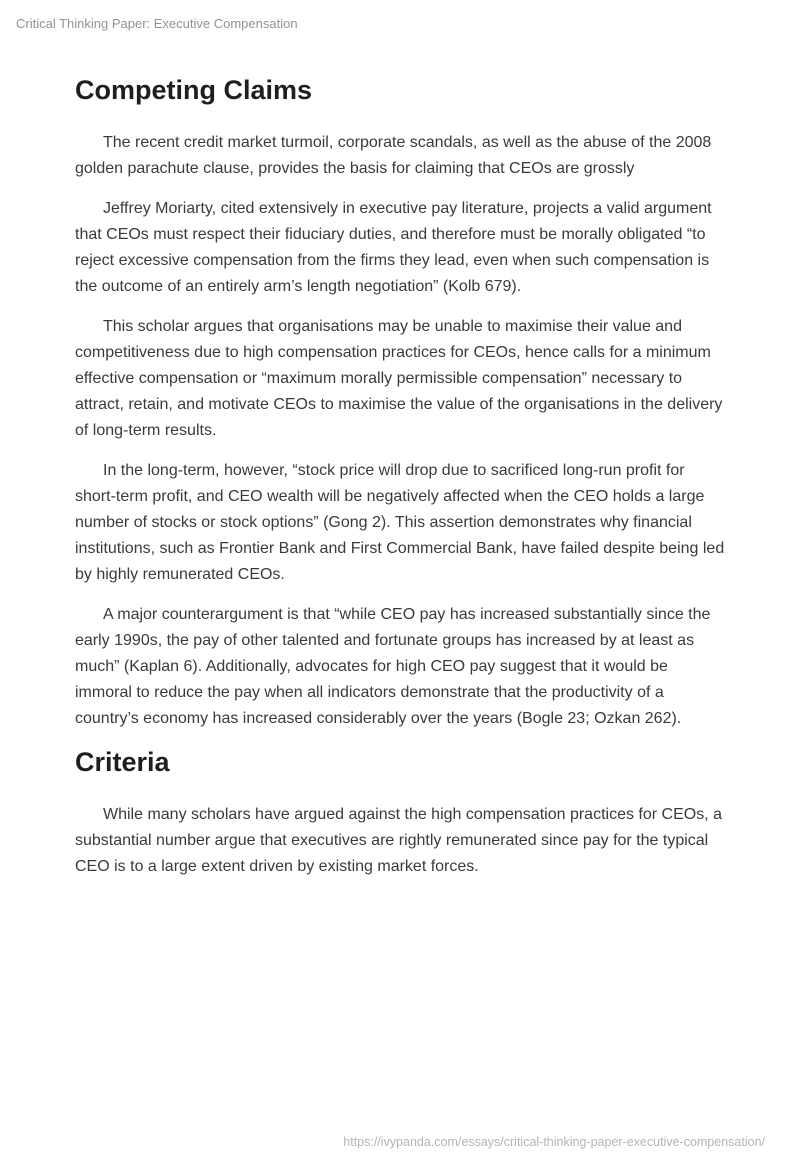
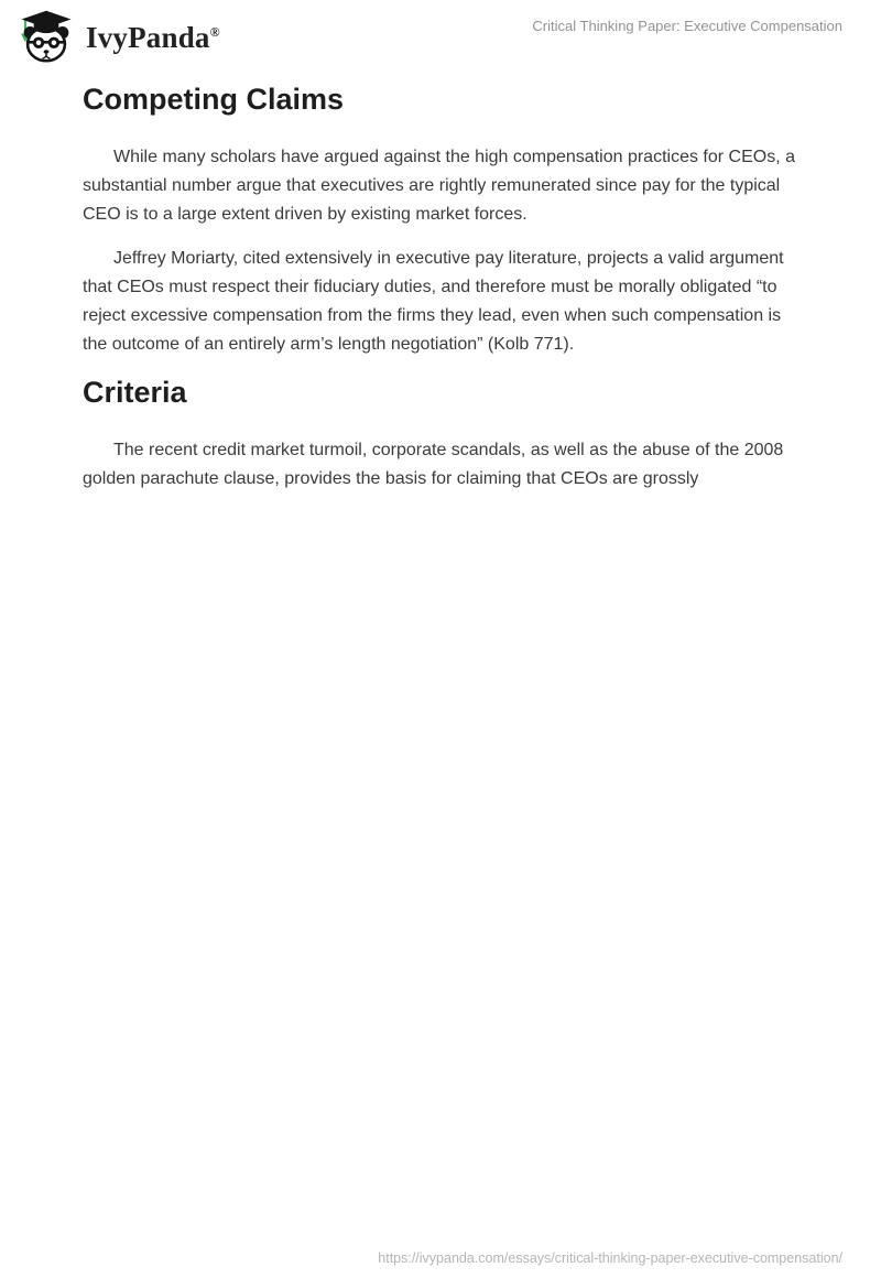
+ IvyPanda®
  Critical Thinking Paper: Executive Compensation
  Competing Claims
- The recent credit market turmoil, corporate scandals, as well as the abuse of the 2008 golden parachute clause, provides the basis for claiming that CEOs are grossly
+ While many scholars have argued against the high compensation practices for CEOs, a substantial number argue that executives are rightly remunerated since pay for the typical CEO is to a large extent driven by existing market forces.
- Jeffrey Moriarty, cited extensively in executive pay literature, projects a valid argument that CEOs must respect their fiduciary duties, and therefore must be morally obligated “to reject excessive compensation from the firms they lead, even when such compensation is the outcome of an entirely arm’s length negotiation” (Kolb 679).
+ Jeffrey Moriarty, cited extensively in executive pay literature, projects a valid argument that CEOs must respect their fiduciary duties, and therefore must be morally obligated “to reject excessive compensation from the firms they lead, even when such compensation is the outcome of an entirely arm’s length negotiation” (Kolb 771).
- This scholar argues that organisations may be unable to maximise their value and competitiveness due to high compensation practices for CEOs, hence calls for a minimum effective compensation or “maximum morally permissible compensation” necessary to attract, retain, and motivate CEOs to maximise the value of the organisations in the delivery of long-term results.
- In the long-term, however, “stock price will drop due to sacrificed long-run profit for short-term profit, and CEO wealth will be negatively affected when the CEO holds a large number of stocks or stock options” (Gong 2). This assertion demonstrates why financial institutions, such as Frontier Bank and First Commercial Bank, have failed despite being led by highly remunerated CEOs.
- A major counterargument is that “while CEO pay has increased substantially since the early 1990s, the pay of other talented and fortunate groups has increased by at least as much” (Kaplan 6). Additionally, advocates for high CEO pay suggest that it would be immoral to reduce the pay when all indicators demonstrate that the productivity of a country’s economy has increased considerably over the years (Bogle 23; Ozkan 262).
  Criteria
- While many scholars have argued against the high compensation practices for CEOs, a substantial number argue that executives are rightly remunerated since pay for the typical CEO is to a large extent driven by existing market forces.
+ The recent credit market turmoil, corporate scandals, as well as the abuse of the 2008 golden parachute clause, provides the basis for claiming that CEOs are grossly
  https://ivypanda.com/essays/critical-thinking-paper-executive-compensation/
